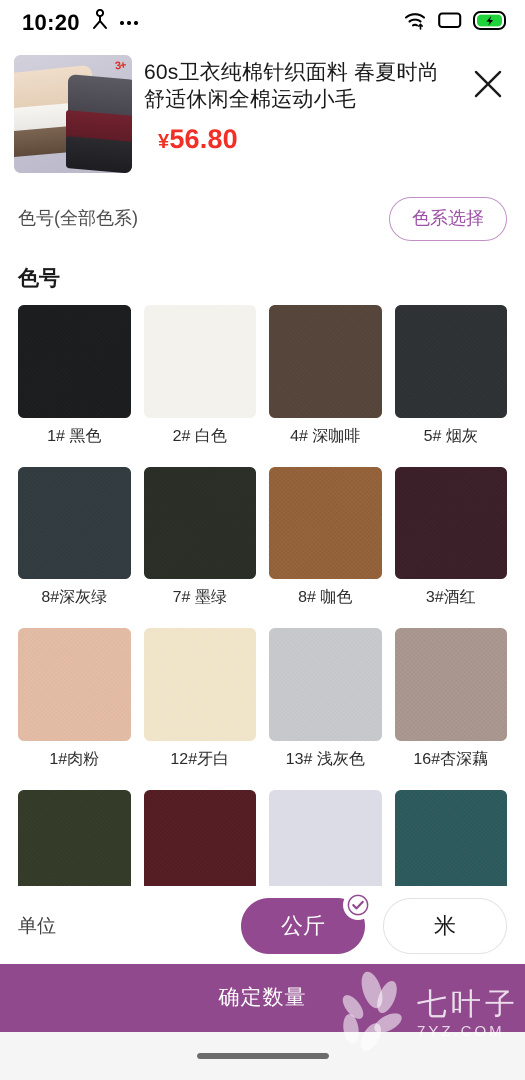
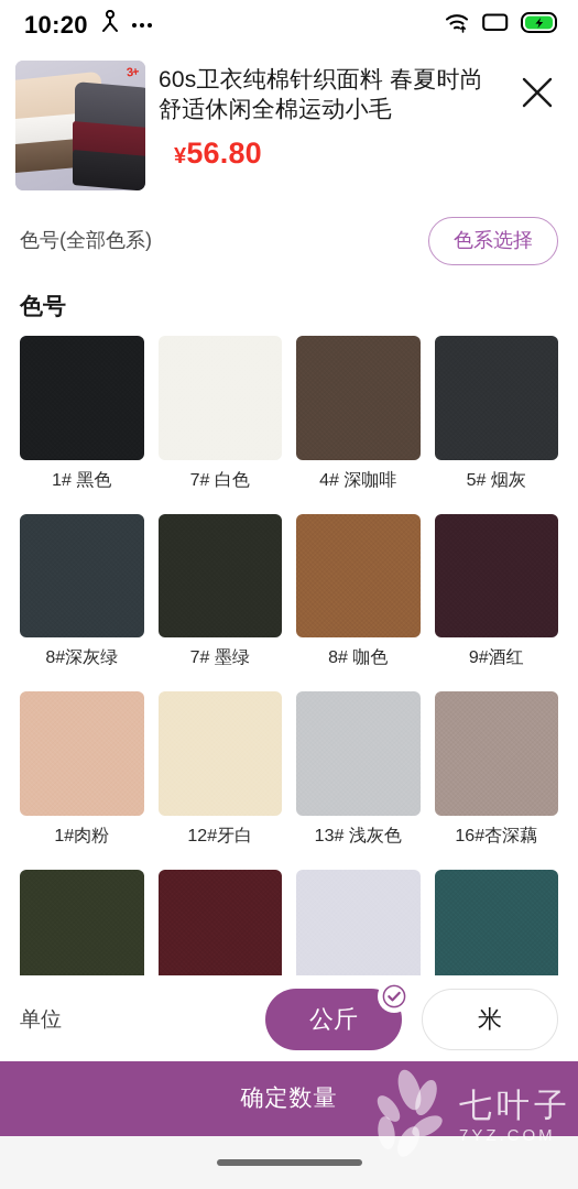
  10:20
  60s卫衣纯棉针织面料 春夏时尚舒适休闲全棉运动小毛
  ¥56.80
  色号(全部色系)
  色系选择
  色号
  1# 黑色
- 2# 白色
+ 7# 白色
  4# 深咖啡
  5# 烟灰
  8#深灰绿
  7# 墨绿
  8# 咖色
- 3#酒红
+ 9#酒红
  1#肉粉
  12#牙白
  13# 浅灰色
  16#杏深藕
  单位
  公斤
  米
  确定数量
  七叶子
  7YZ.COM
